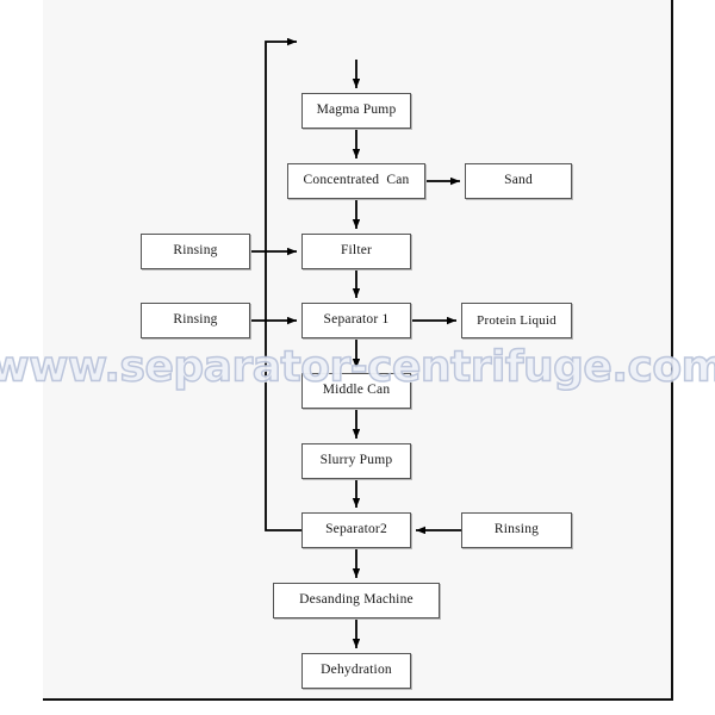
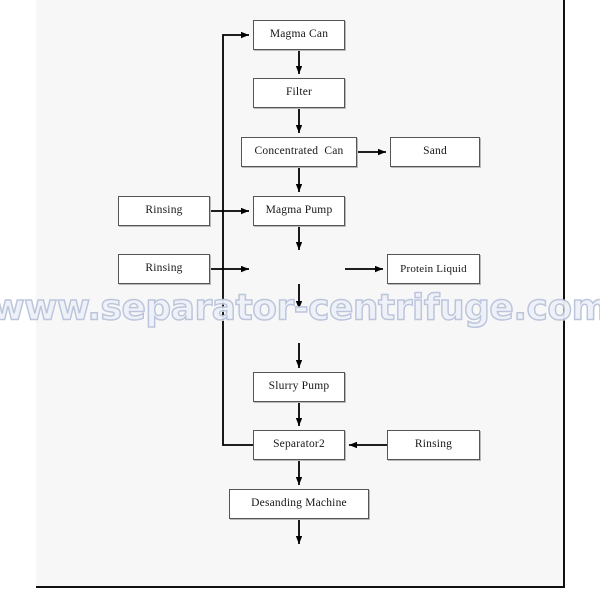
+ Magma Can
- Magma Pump
+ Filter
  Concentrated Can
  Sand
  Rinsing
- Filter
+ Magma Pump
  Rinsing
- Separator 1
  Protein Liquid
- Middle Can
  Slurry Pump
  Separator2
  Rinsing
  Desanding Machine
- Dehydration
  www.separator-centrifuge.com
